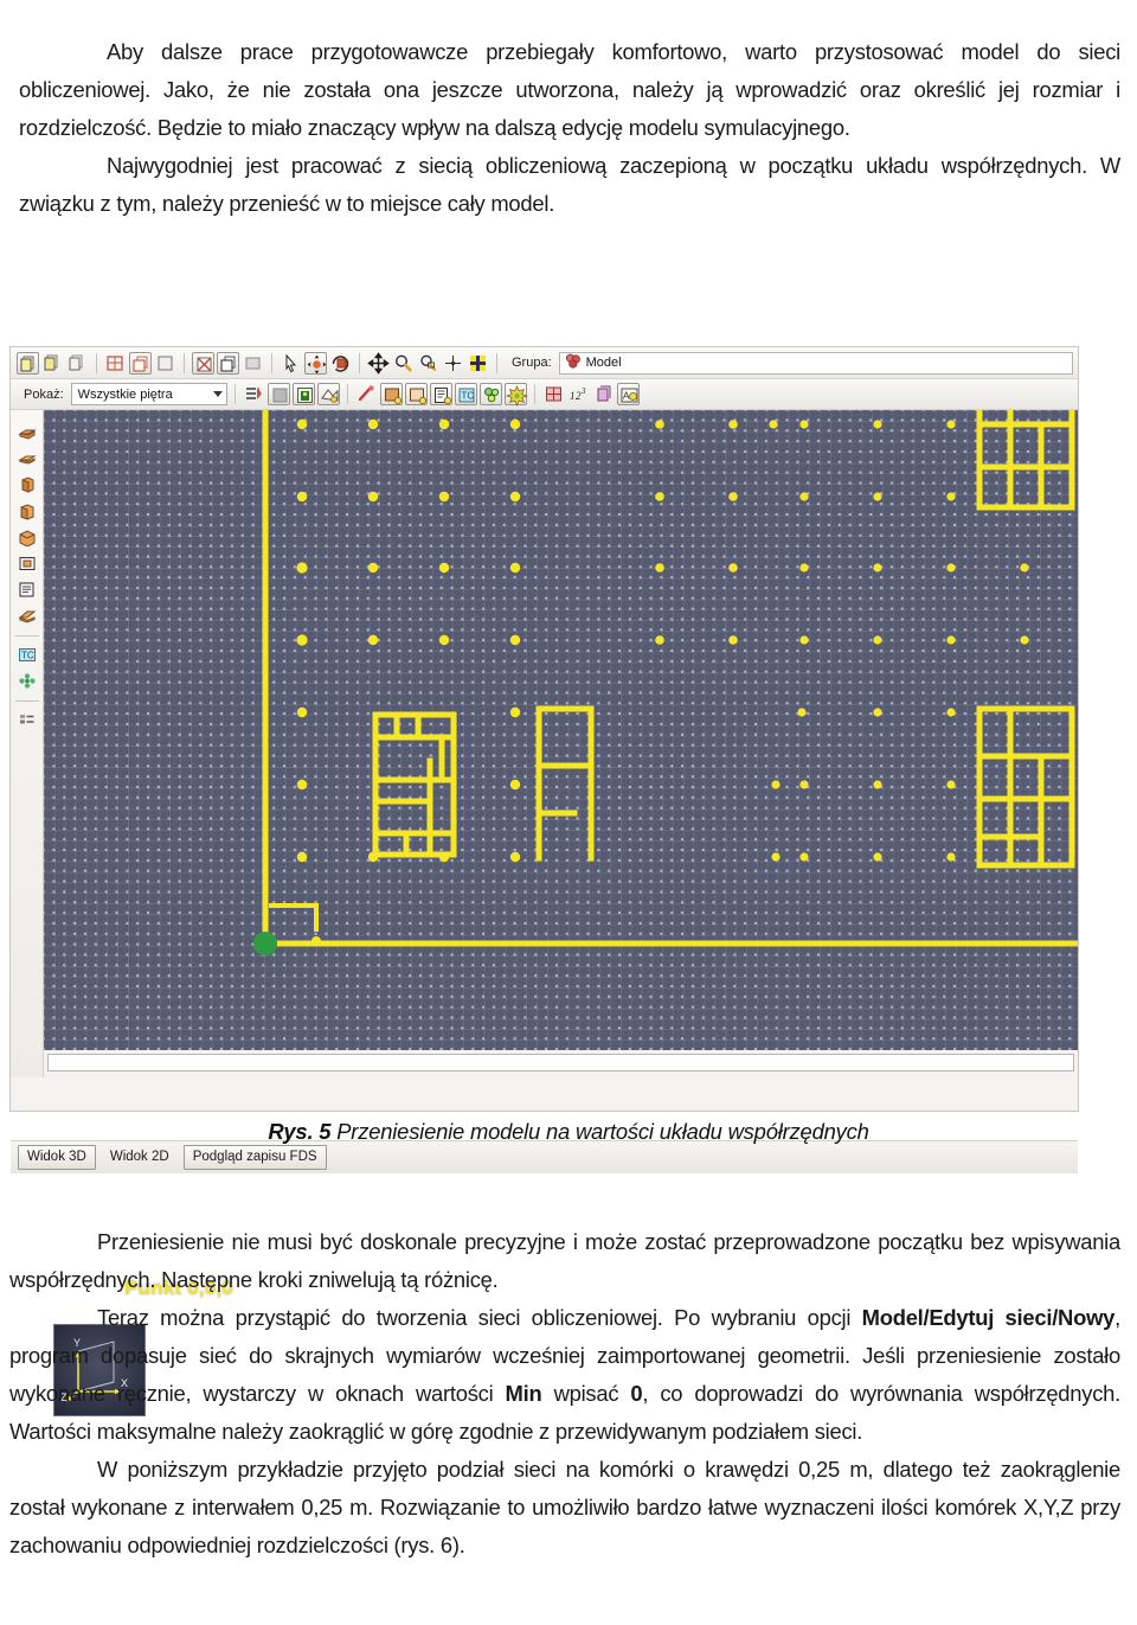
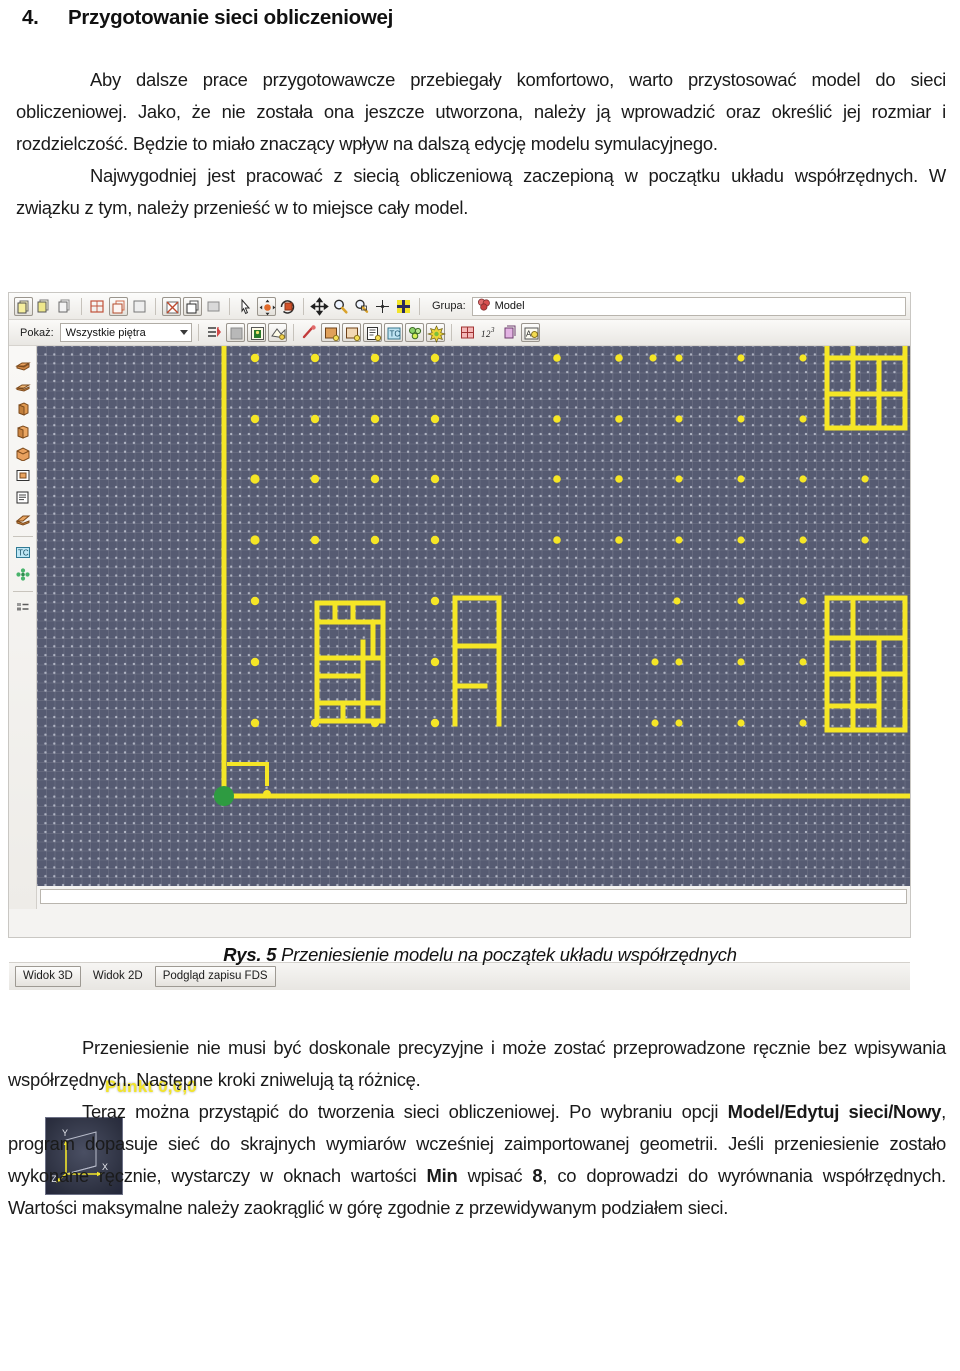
+ 4.
+ Przygotowanie sieci obliczeniowej
  Aby dalsze prace przygotowawcze przebiegały komfortowo, warto przystosować model do sieci obliczeniowej. Jako, że nie została ona jeszcze utworzona, należy ją wprowadzić oraz określić jej rozmiar i rozdzielczość. Będzie to miało znaczący wpływ na dalszą edycję modelu symulacyjnego.
  Najwygodniej jest pracować z siecią obliczeniową zaczepioną w początku układu współrzędnych. W związku z tym, należy przenieść w to miejsce cały model.
  Grupa:
  Model
  Pokaż:
  Wszystkie piętra
  TC
  1
  2
  3
  A
  TC
  Widok 3D
  Widok 2D
  Podgląd zapisu FDS
  Punkt 0,0,0
  X
  Y
  Z
- Rys. 5 Przeniesienie modelu na wartości układu współrzędnych
+ Rys. 5 Przeniesienie modelu na początek układu współrzędnych
- Przeniesienie nie musi być doskonale precyzyjne i może zostać przeprowadzone początku bez wpisywania współrzędnych. Następne kroki zniwelują tą różnicę.
+ Przeniesienie nie musi być doskonale precyzyjne i może zostać przeprowadzone ręcznie bez wpisywania współrzędnych. Następne kroki zniwelują tą różnicę.
- Teraz można przystąpić do tworzenia sieci obliczeniowej. Po wybraniu opcji Model/Edytuj sieci/Nowy, program dopasuje sieć do skrajnych wymiarów wcześniej zaimportowanej geometrii. Jeśli przeniesienie zostało wykonane ręcznie, wystarczy w oknach wartości Min wpisać 0, co doprowadzi do wyrównania współrzędnych. Wartości maksymalne należy zaokrąglić w górę zgodnie z przewidywanym podziałem sieci.
+ Teraz można przystąpić do tworzenia sieci obliczeniowej. Po wybraniu opcji Model/Edytuj sieci/Nowy, program dopasuje sieć do skrajnych wymiarów wcześniej zaimportowanej geometrii. Jeśli przeniesienie zostało wykonane ręcznie, wystarczy w oknach wartości Min wpisać 8, co doprowadzi do wyrównania współrzędnych. Wartości maksymalne należy zaokrąglić w górę zgodnie z przewidywanym podziałem sieci.
- W poniższym przykładzie przyjęto podział sieci na komórki o krawędzi 0,25 m, dlatego też zaokrąglenie został wykonane z interwałem 0,25 m. Rozwiązanie to umożliwiło bardzo łatwe wyznaczeni ilości komórek X,Y,Z przy zachowaniu odpowiedniej rozdzielczości (rys. 6).
